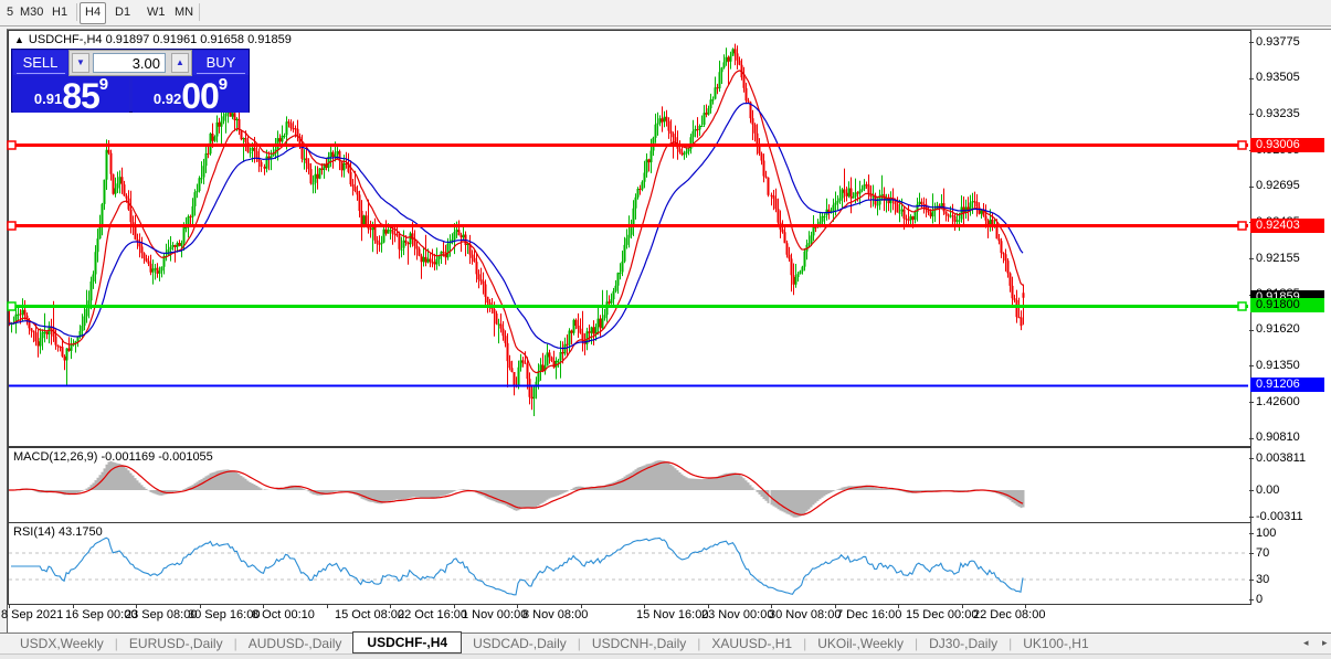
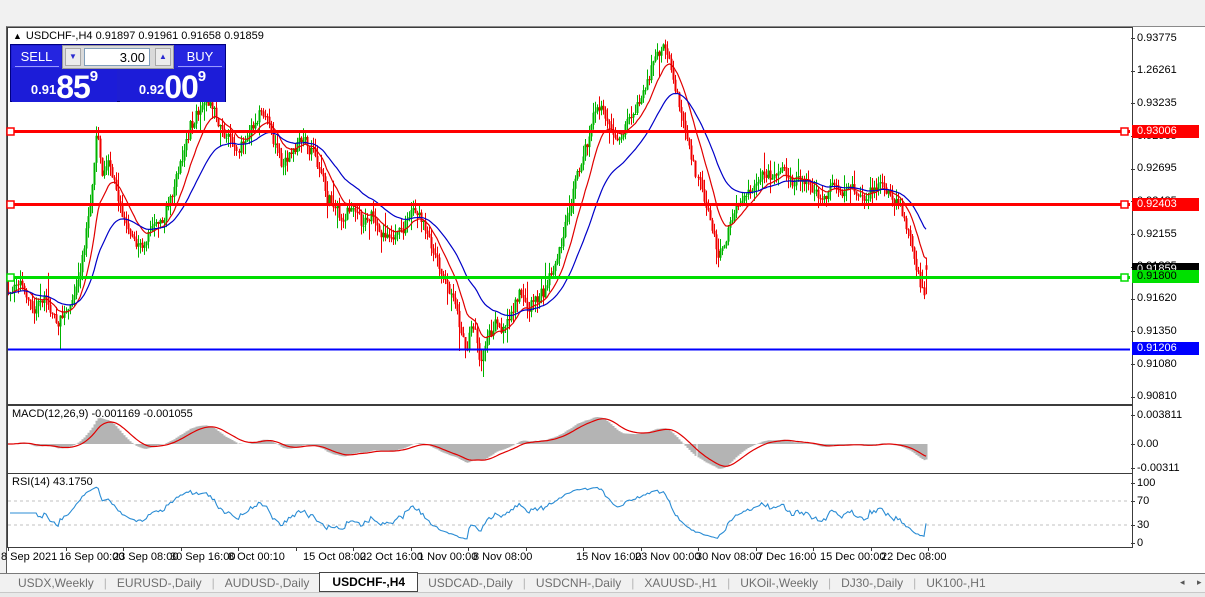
- 5
- M30
- H1
- H4
- D1
- W1
- MN
  ▲ USDCHF-,H4 0.91897 0.91961 0.91658 0.91859
  MACD(12,26,9) -0.001169 -0.001055
  RSI(14) 43.1750
  SELL
  ▼
  3.00
  ▲
  BUY
  0.91
  85
  9
  0.92
  00
  9
  0.93775
- 0.93505
+ 1.26261
  0.93235
  0.92695
  0.92155
  0.91620
  0.91350
- 1.42600
+ 0.91080
  0.90810
  0.93006
  0.92403
  0.91859
  0.91800
  0.91206
  0.003811
  0.00
  -0.00311
  100
  70
  30
  0
  8 Sep 2021
  16 Sep 00:00
  23 Sep 08:00
  30 Sep 16:00
  8 Oct 00:10
  15 Oct 08:00
  22 Oct 16:00
  1 Nov 00:00
  8 Nov 08:00
  15 Nov 16:00
  23 Nov 00:00
  30 Nov 08:00
  7 Dec 16:00
  15 Dec 00:00
  22 Dec 08:00
  USDX,Weekly
  |
  EURUSD-,Daily
  |
  AUDUSD-,Daily
  USDCHF-,H4
  USDCAD-,Daily
  |
  USDCNH-,Daily
  |
  XAUUSD-,H1
  |
  UKOil-,Weekly
  |
  DJ30-,Daily
  |
  UK100-,H1
  ◂
  ▸
